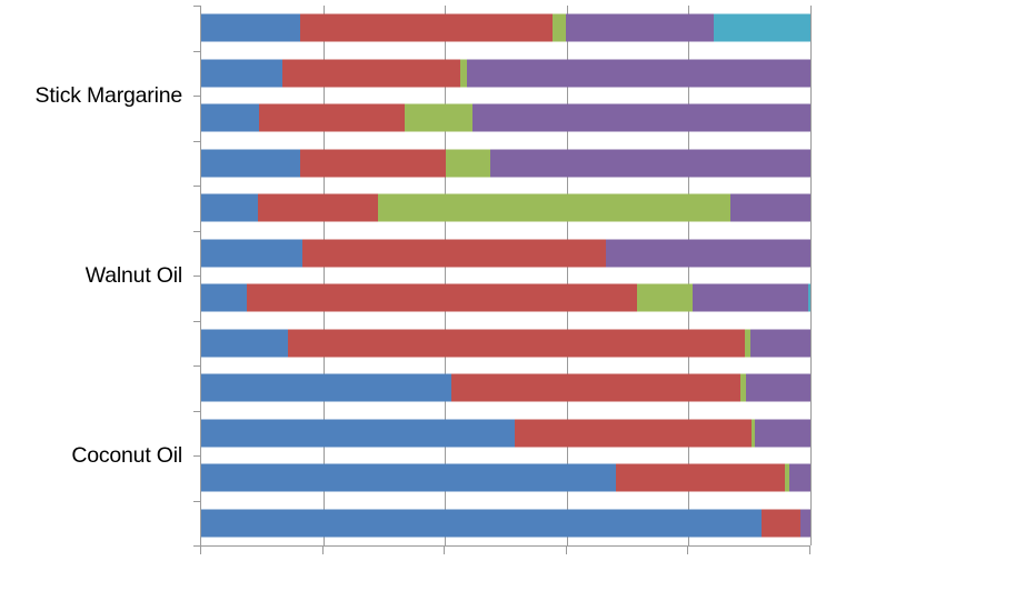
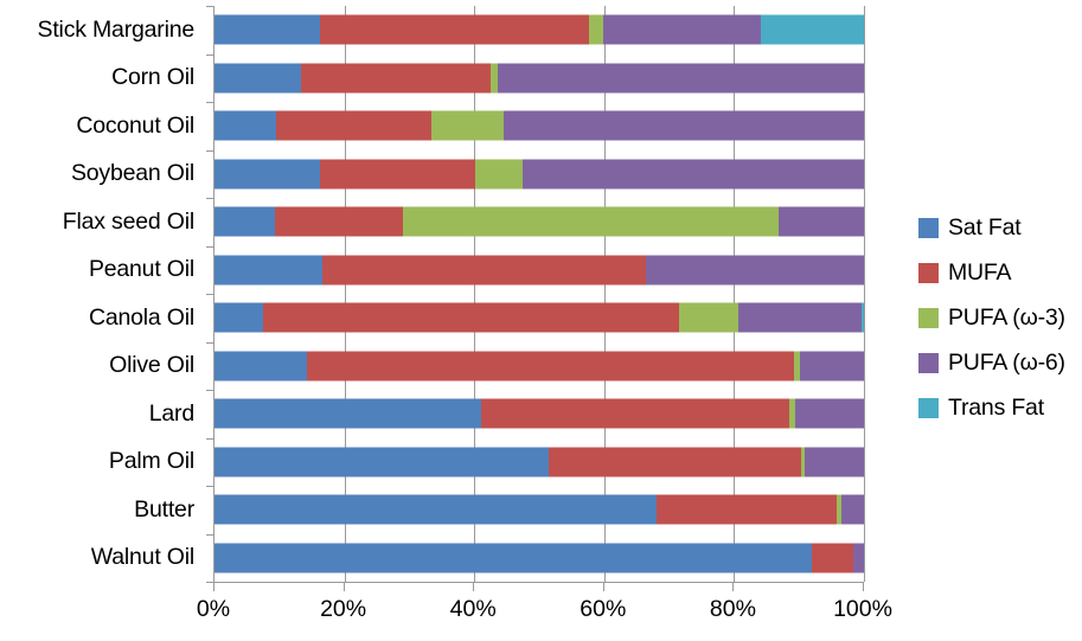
  Stick Margarine
+ Corn Oil
- Walnut Oil
+ Coconut Oil
+ Soybean Oil
+ Flax seed Oil
+ Peanut Oil
+ Canola Oil
+ Olive Oil
+ Lard
+ Palm Oil
+ Butter
- Coconut Oil
+ Walnut Oil
+ 0%
+ 20%
+ 40%
+ 60%
+ 80%
+ 100%
+ Sat Fat
+ MUFA
+ PUFA (ω-3)
+ PUFA (ω-6)
+ Trans Fat
